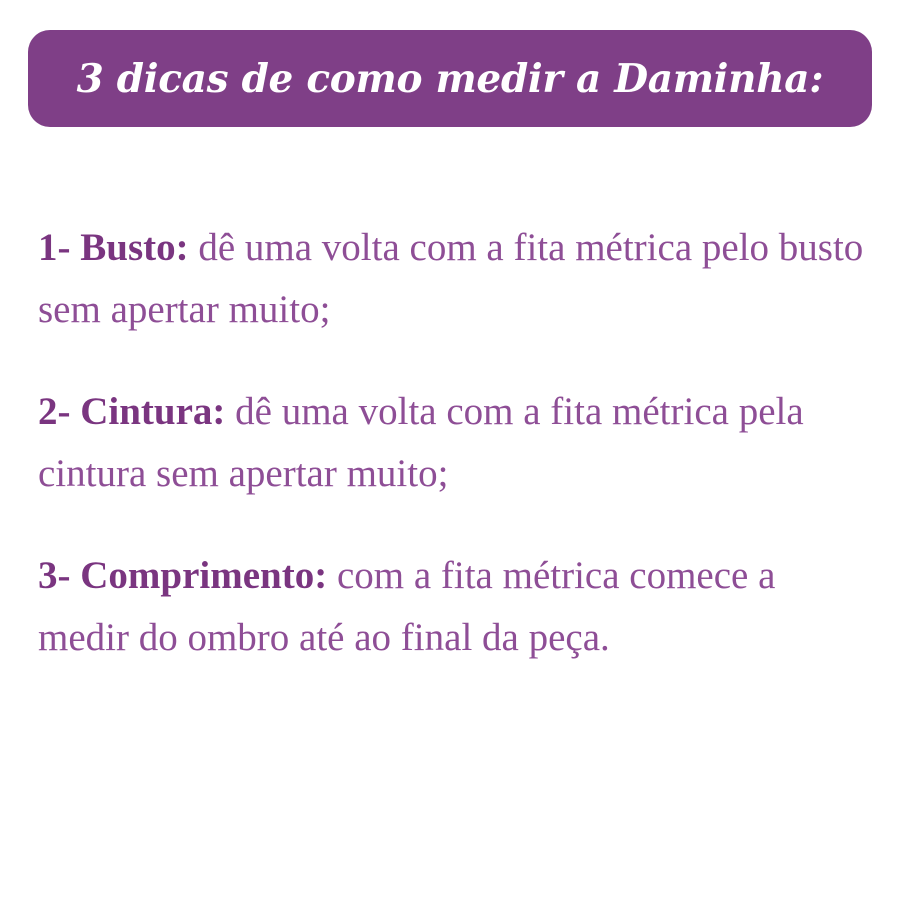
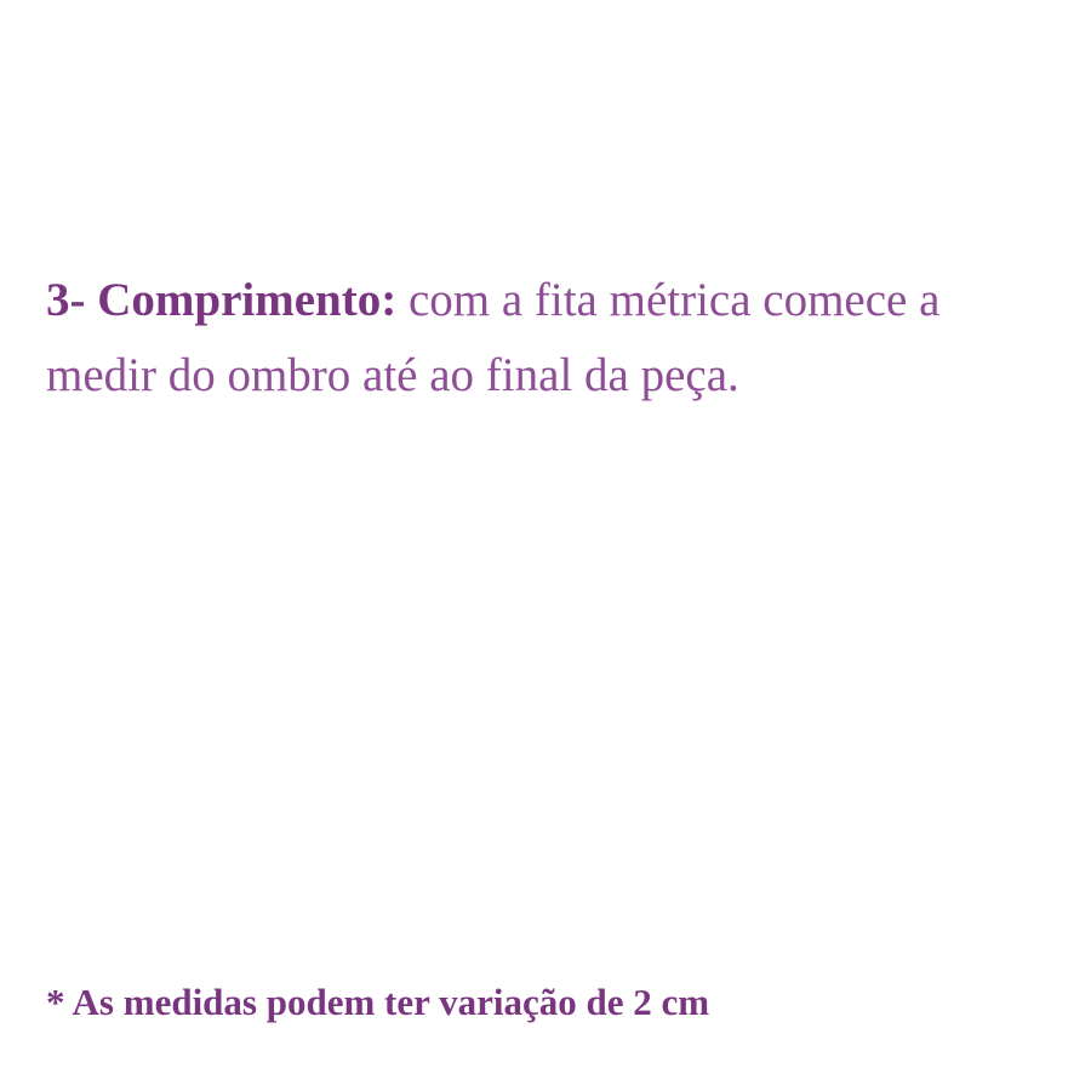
- 3 dicas de como medir a Daminha:
- 1- Busto: dê uma volta com a fita métrica pelo busto sem apertar muito;
- 2- Cintura: dê uma volta com a fita métrica pela cintura sem apertar muito;
  3- Comprimento: com a fita métrica comece a medir do ombro até ao final da peça.
+ * As medidas podem ter variação de 2 cm
